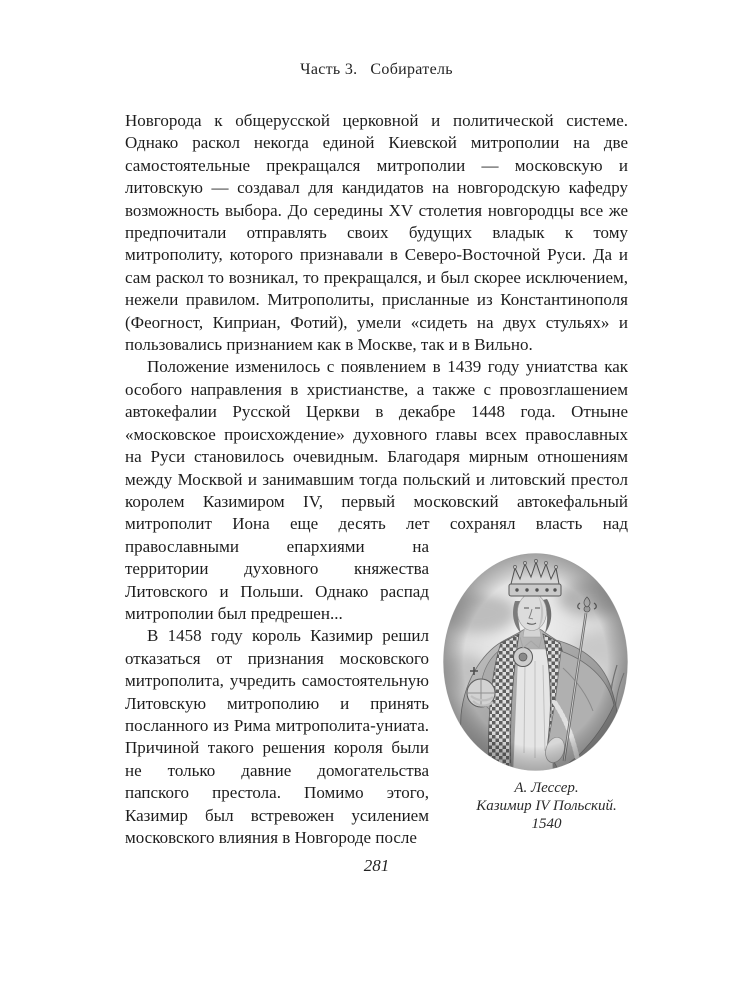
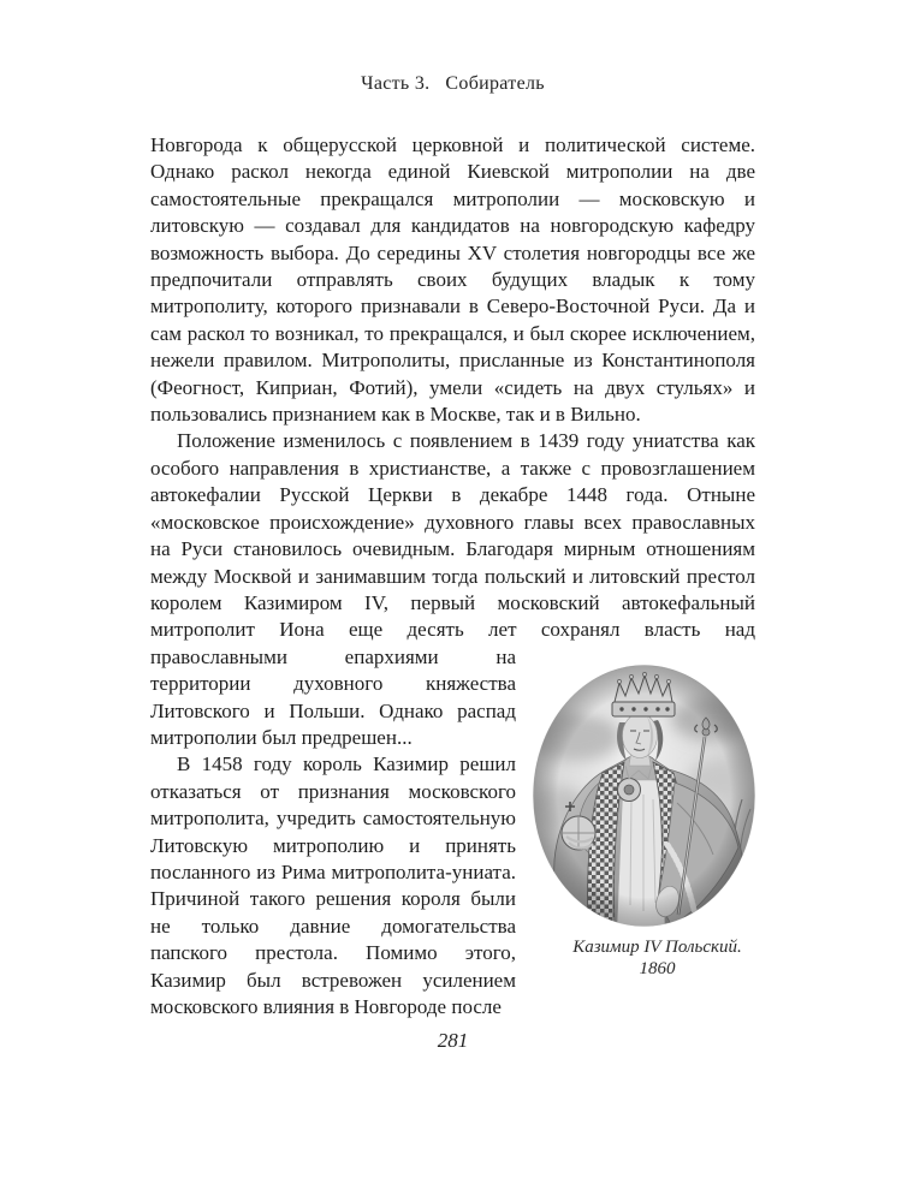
  Часть 3. Собиратель
  Новгорода к общерусской церковной и политической системе. Однако раскол некогда единой Киевской митрополии на две самостоятельные прекращался митрополии — московскую и литовскую — создавал для кандидатов на новгородскую кафедру возможность выбора. До середины XV столетия новгородцы все же предпочитали отправлять своих будущих владык к тому митрополиту, которого признавали в Северо-Восточной Руси. Да и сам раскол то возникал, то прекращался, и был скорее исключением, нежели правилом. Митрополиты, присланные из Константинополя (Феогност, Киприан, Фотий), умели «сидеть на двух стульях» и пользовались признанием как в Москве, так и в Вильно.
  Положение изменилось с появлением в 1439 году униатства как особого направления в христианстве, а также с провозглашением автокефалии Русской Церкви в декабре 1448 года. Отныне «московское происхождение» духовного главы всех православных на Руси становилось очевидным. Благодаря мирным отношениям между Москвой и занимавшим тогда польский и литовский престол королем Казимиром IV, первый московский автокефальный митрополит Иона еще десять лет сохранял власть над православными епархиями на
- А. Лессер.
  Казимир IV Польский.
- 1540
+ 1860
  территории духовного княжества Литовского и Польши. Однако распад митрополии был предрешен...
  В 1458 году король Казимир решил отказаться от признания московского митрополита, учредить самостоятельную Литовскую митрополию и принять посланного из Рима митрополита-униата. Причиной такого решения короля были не только давние домогательства папского престола. Помимо этого, Казимир был встревожен усилением московского влияния в Новгороде после
  281
